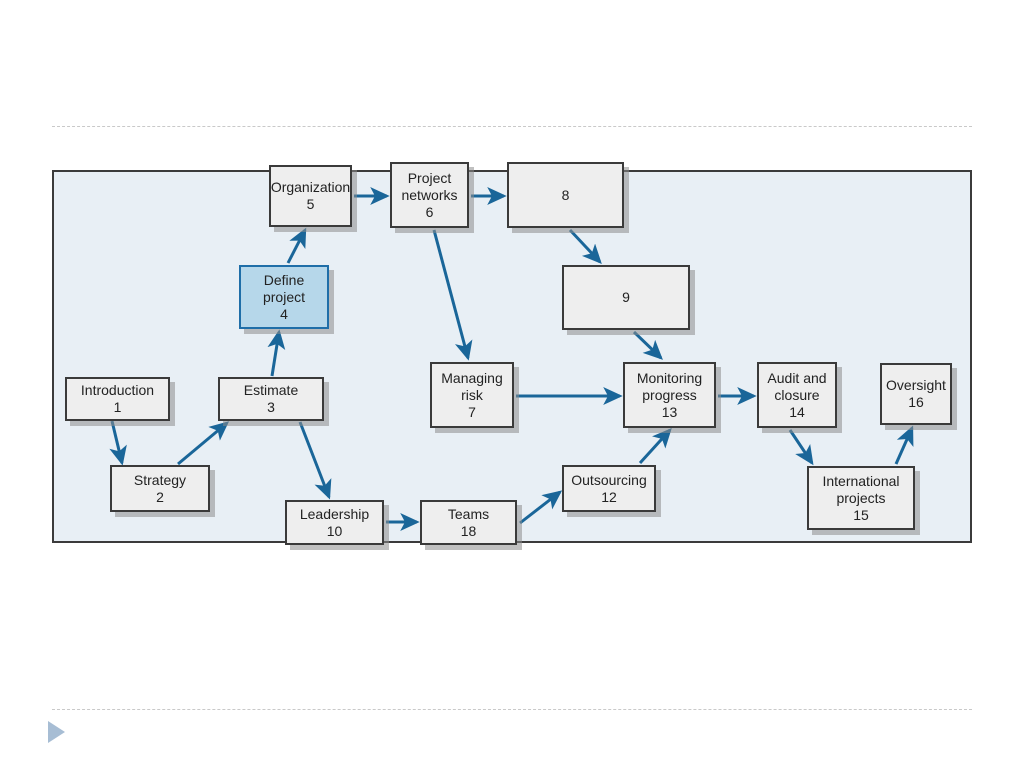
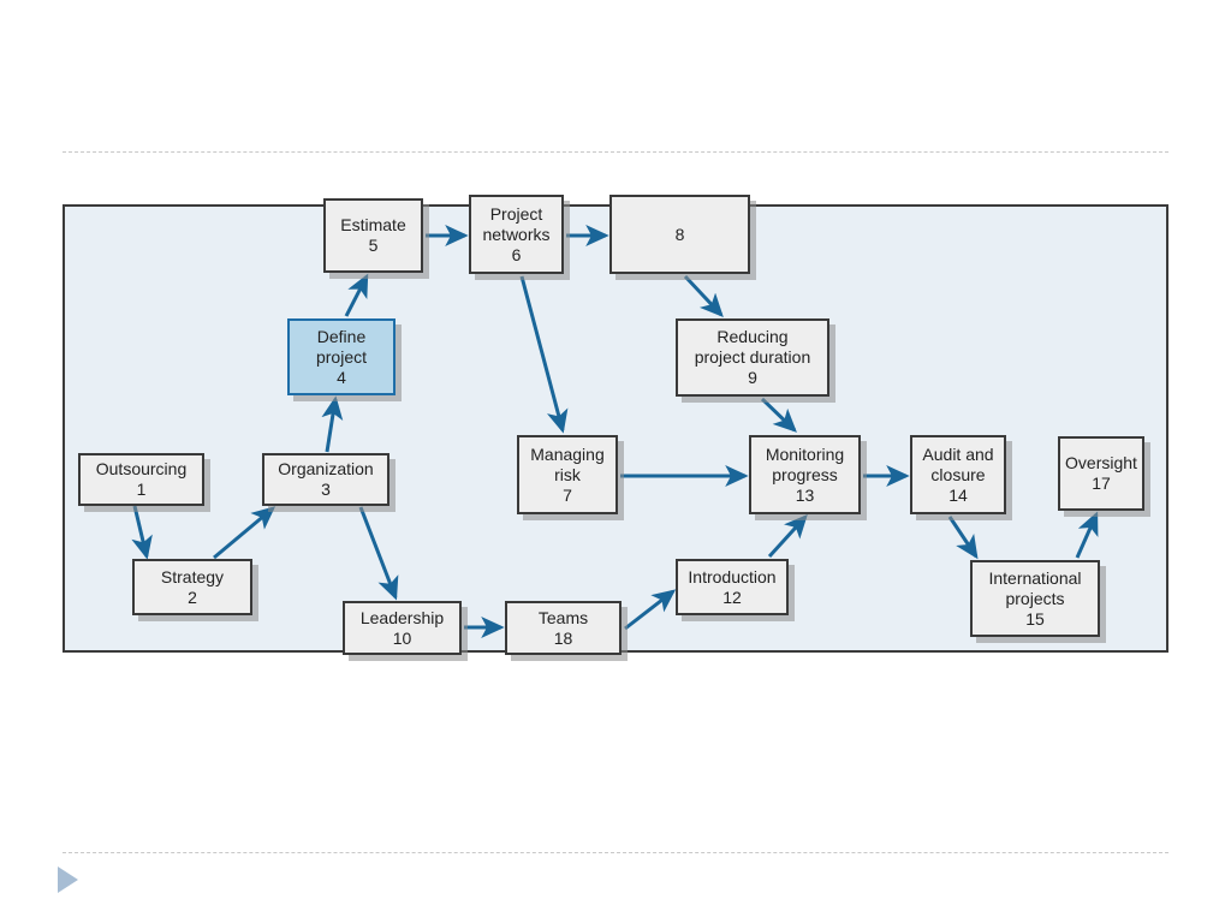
- Introduction
+ Outsourcing
  1
  Strategy
  2
- Estimate
+ Organization
  3
  Define
  project
  4
- Organization
+ Estimate
  5
  Project
  networks
  6
  Managing
  risk
  7
  8
+ Reducing
+ project duration
  9
  Leadership
  10
  Teams
  18
- Outsourcing
+ Introduction
  12
  Monitoring
  progress
  13
  Audit and
  closure
  14
  International
  projects
  15
  Oversight
- 16
+ 17
